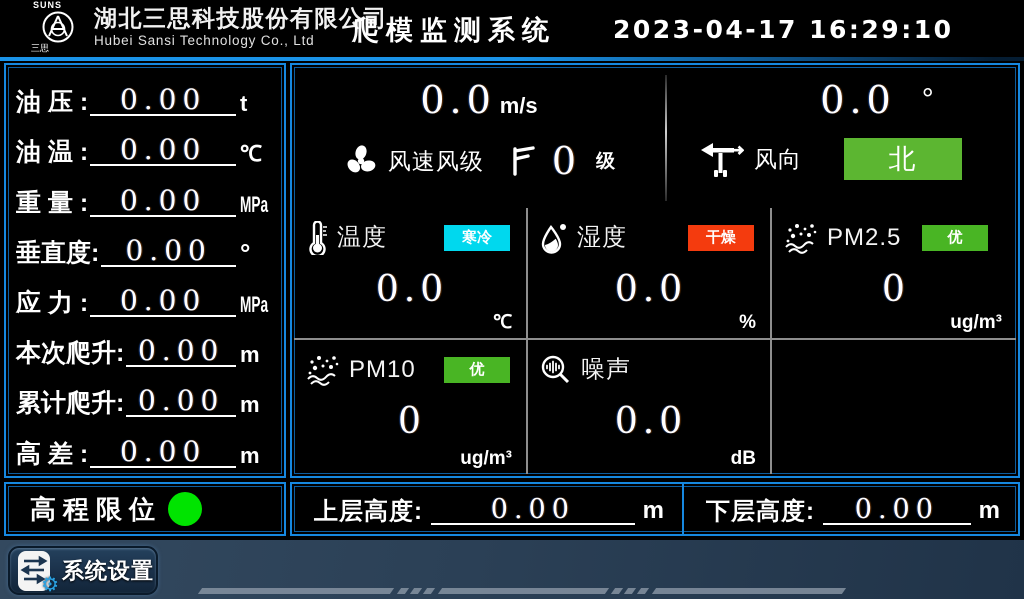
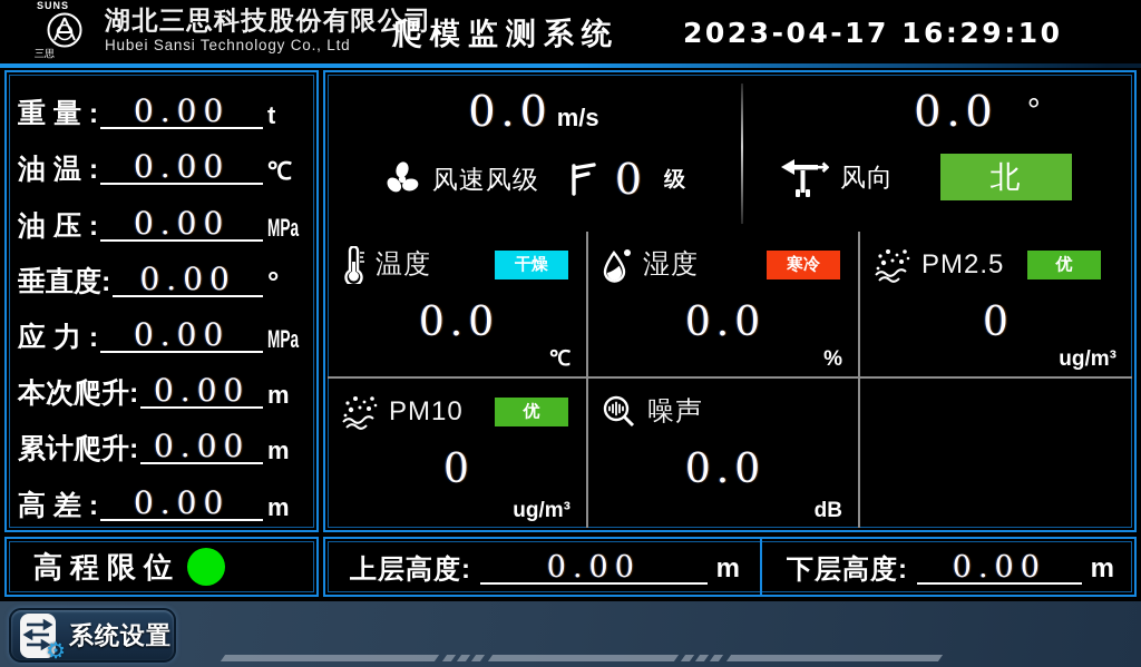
  SUNS
  三思
  湖北三思科技股份有限公司
  Hubei Sansi Technology Co., Ltd
  爬模监测系统
  2023-04-17 16:29:10
- 油 压 :
+ 重 量 :
  0.00
  t
  油 温 :
  0.00
  ℃
- 重 量 :
+ 油 压 :
  0.00
  MPa
  垂直度:
  0.00
  °
  应 力 :
  0.00
  MPa
  本次爬升:
  0.00
  m
  累计爬升:
  0.00
  m
  高 差 :
  0.00
  m
  0.0 m/s
  风速风级
  0
  级
  0.0 °
  风向
  北
  温度
- 寒冷
+ 干燥
  0.0
  ℃
  湿度
- 干燥
+ 寒冷
  0.0
  %
  PM2.5
  优
  0
  ug/m³
  PM10
  优
  0
  ug/m³
  噪声
  0.0
  dB
  高程限位
  上层高度:
  0.00
  m
  下层高度:
  0.00
  m
  ⚙
  系统设置
